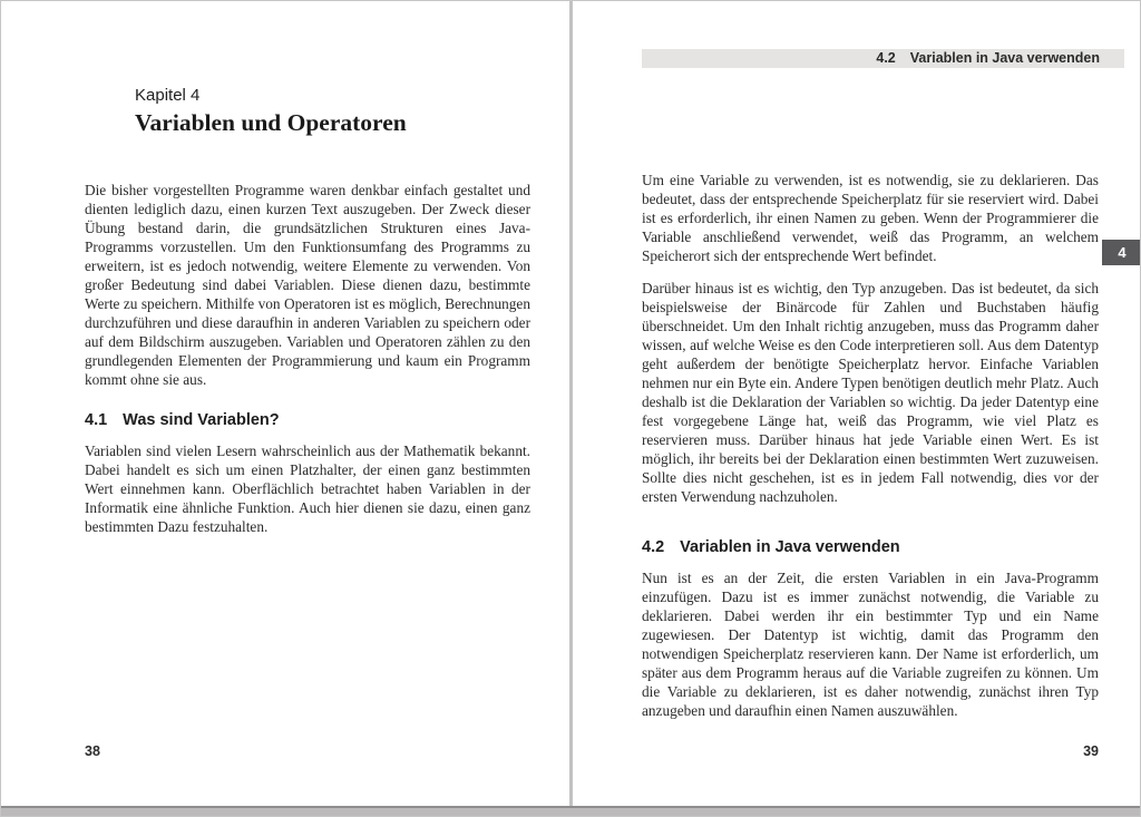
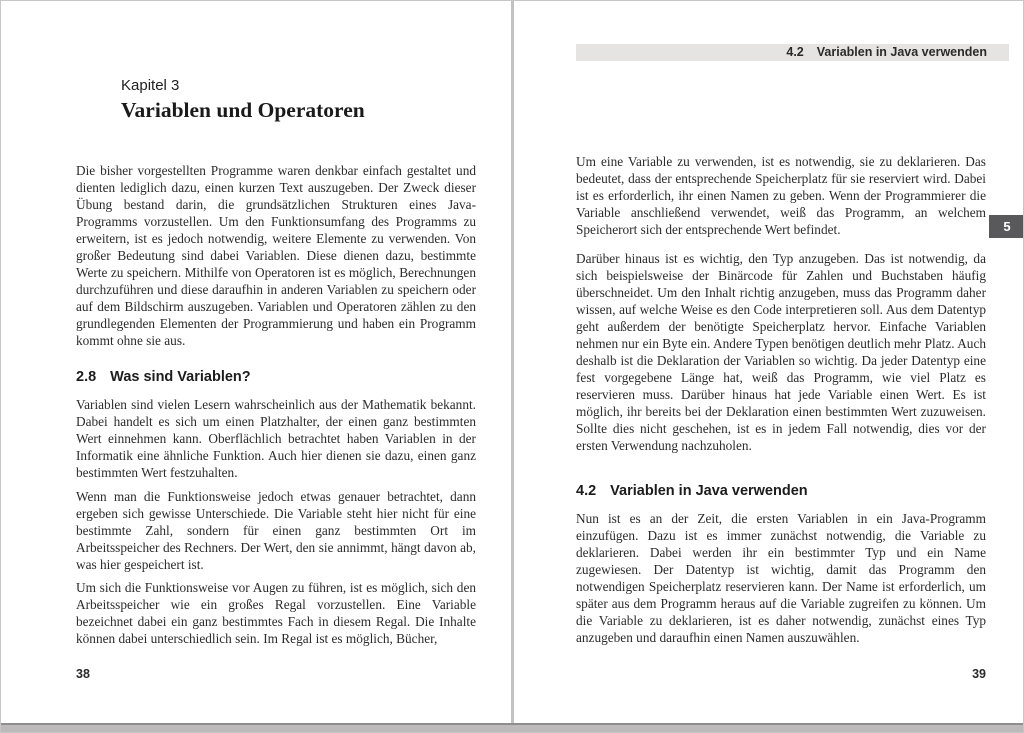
- Kapitel 4
+ Kapitel 3
  Variablen und Operatoren
- Die bisher vorgestellten Programme waren denkbar einfach gestaltet und dienten lediglich dazu, einen kurzen Text auszugeben. Der Zweck dieser Übung bestand darin, die grundsätzlichen Strukturen eines Java-Programms vorzustellen. Um den Funktionsumfang des Programms zu erweitern, ist es jedoch notwendig, weitere Elemente zu verwenden. Von großer Bedeutung sind dabei Variablen. Diese dienen dazu, bestimmte Werte zu speichern. Mithilfe von Operatoren ist es möglich, Berechnungen durchzuführen und diese daraufhin in anderen Variablen zu speichern oder auf dem Bildschirm auszugeben. Variablen und Operatoren zählen zu den grundlegenden Elementen der Programmierung und kaum ein Programm kommt ohne sie aus.
+ Die bisher vorgestellten Programme waren denkbar einfach gestaltet und dienten lediglich dazu, einen kurzen Text auszugeben. Der Zweck dieser Übung bestand darin, die grundsätzlichen Strukturen eines Java-Programms vorzustellen. Um den Funktionsumfang des Programms zu erweitern, ist es jedoch notwendig, weitere Elemente zu verwenden. Von großer Bedeutung sind dabei Variablen. Diese dienen dazu, bestimmte Werte zu speichern. Mithilfe von Operatoren ist es möglich, Berechnungen durchzuführen und diese daraufhin in anderen Variablen zu speichern oder auf dem Bildschirm auszugeben. Variablen und Operatoren zählen zu den grundlegenden Elementen der Programmierung und haben ein Programm kommt ohne sie aus.
- 4.1 Was sind Variablen?
+ 2.8 Was sind Variablen?
- Variablen sind vielen Lesern wahrscheinlich aus der Mathematik bekannt. Dabei handelt es sich um einen Platzhalter, der einen ganz bestimmten Wert einnehmen kann. Oberflächlich betrachtet haben Variablen in der Informatik eine ähnliche Funktion. Auch hier dienen sie dazu, einen ganz bestimmten Dazu festzuhalten.
+ Variablen sind vielen Lesern wahrscheinlich aus der Mathematik bekannt. Dabei handelt es sich um einen Platzhalter, der einen ganz bestimmten Wert einnehmen kann. Oberflächlich betrachtet haben Variablen in der Informatik eine ähnliche Funktion. Auch hier dienen sie dazu, einen ganz bestimmten Wert festzuhalten.
+ Wenn man die Funktionsweise jedoch etwas genauer betrachtet, dann ergeben sich gewisse Unterschiede. Die Variable steht hier nicht für eine bestimmte Zahl, sondern für einen ganz bestimmten Ort im Arbeitsspeicher des Rechners. Der Wert, den sie annimmt, hängt davon ab, was hier gespeichert ist.
+ Um sich die Funktionsweise vor Augen zu führen, ist es möglich, sich den Arbeitsspeicher wie ein großes Regal vorzustellen. Eine Variable bezeichnet dabei ein ganz bestimmtes Fach in diesem Regal. Die Inhalte können dabei unterschiedlich sein. Im Regal ist es möglich, Bücher,
  38
  4.2 Variablen in Java verwenden
  Um eine Variable zu verwenden, ist es notwendig, sie zu deklarieren. Das bedeutet, dass der entsprechende Speicherplatz für sie reserviert wird. Dabei ist es erforderlich, ihr einen Namen zu geben. Wenn der Programmierer die Variable anschließend verwendet, weiß das Programm, an welchem Speicherort sich der entsprechende Wert befindet.
- Darüber hinaus ist es wichtig, den Typ anzugeben. Das ist bedeutet, da sich beispielsweise der Binärcode für Zahlen und Buchstaben häufig überschneidet. Um den Inhalt richtig anzugeben, muss das Programm daher wissen, auf welche Weise es den Code interpretieren soll. Aus dem Datentyp geht außerdem der benötigte Speicherplatz hervor. Einfache Variablen nehmen nur ein Byte ein. Andere Typen benötigen deutlich mehr Platz. Auch deshalb ist die Deklaration der Variablen so wichtig. Da jeder Datentyp eine fest vorgegebene Länge hat, weiß das Programm, wie viel Platz es reservieren muss. Darüber hinaus hat jede Variable einen Wert. Es ist möglich, ihr bereits bei der Deklaration einen bestimmten Wert zuzuweisen. Sollte dies nicht geschehen, ist es in jedem Fall notwendig, dies vor der ersten Verwendung nachzuholen.
+ Darüber hinaus ist es wichtig, den Typ anzugeben. Das ist notwendig, da sich beispielsweise der Binärcode für Zahlen und Buchstaben häufig überschneidet. Um den Inhalt richtig anzugeben, muss das Programm daher wissen, auf welche Weise es den Code interpretieren soll. Aus dem Datentyp geht außerdem der benötigte Speicherplatz hervor. Einfache Variablen nehmen nur ein Byte ein. Andere Typen benötigen deutlich mehr Platz. Auch deshalb ist die Deklaration der Variablen so wichtig. Da jeder Datentyp eine fest vorgegebene Länge hat, weiß das Programm, wie viel Platz es reservieren muss. Darüber hinaus hat jede Variable einen Wert. Es ist möglich, ihr bereits bei der Deklaration einen bestimmten Wert zuzuweisen. Sollte dies nicht geschehen, ist es in jedem Fall notwendig, dies vor der ersten Verwendung nachzuholen.
  4.2 Variablen in Java verwenden
- Nun ist es an der Zeit, die ersten Variablen in ein Java-Programm einzufügen. Dazu ist es immer zunächst notwendig, die Variable zu deklarieren. Dabei werden ihr ein bestimmter Typ und ein Name zugewiesen. Der Datentyp ist wichtig, damit das Programm den notwendigen Speicherplatz reservieren kann. Der Name ist erforderlich, um später aus dem Programm heraus auf die Variable zugreifen zu können. Um die Variable zu deklarieren, ist es daher notwendig, zunächst ihren Typ anzugeben und daraufhin einen Namen auszuwählen.
+ Nun ist es an der Zeit, die ersten Variablen in ein Java-Programm einzufügen. Dazu ist es immer zunächst notwendig, die Variable zu deklarieren. Dabei werden ihr ein bestimmter Typ und ein Name zugewiesen. Der Datentyp ist wichtig, damit das Programm den notwendigen Speicherplatz reservieren kann. Der Name ist erforderlich, um später aus dem Programm heraus auf die Variable zugreifen zu können. Um die Variable zu deklarieren, ist es daher notwendig, zunächst eines Typ anzugeben und daraufhin einen Namen auszuwählen.
  39
- 4
+ 5
